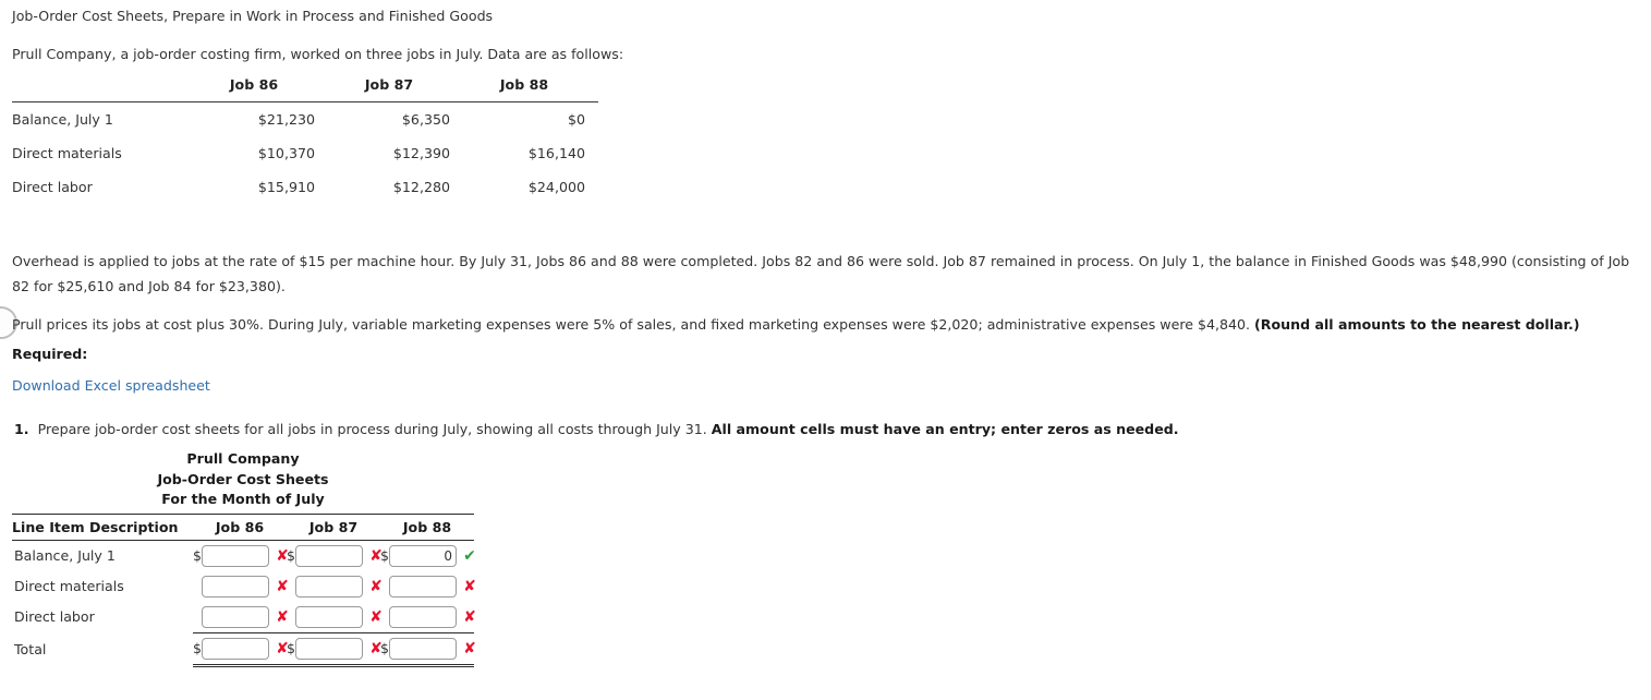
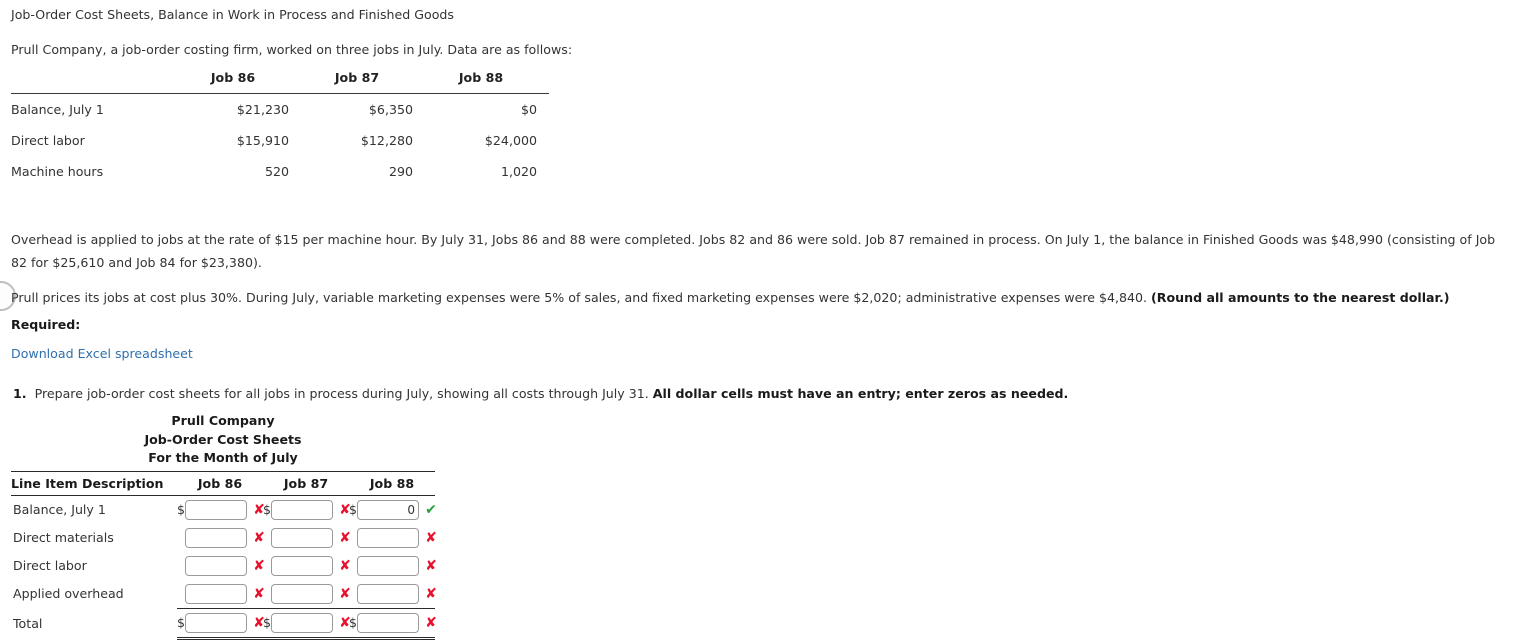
- Job-Order Cost Sheets, Prepare in Work in Process and Finished Goods
+ Job-Order Cost Sheets, Balance in Work in Process and Finished Goods
  Prull Company, a job-order costing firm, worked on three jobs in July. Data are as follows:
  	Job 86	Job 87	Job 88
  Balance, July 1	$21,230	$6,350	$0
- Direct materials	$10,370	$12,390	$16,140
  Direct labor	$15,910	$12,280	$24,000
+ Machine hours	520	290	1,020
  Overhead is applied to jobs at the rate of $15 per machine hour. By July 31, Jobs 86 and 88 were completed. Jobs 82 and 86 were sold. Job 87 remained in process. On July 1, the balance in Finished Goods was $48,990 (consisting of Job 82 for $25,610 and Job 84 for $23,380).
  Prull prices its jobs at cost plus 30%. During July, variable marketing expenses were 5% of sales, and fixed marketing expenses were $2,020; administrative expenses were $4,840. (Round all amounts to the nearest dollar.)
  Required:
  Download Excel spreadsheet
- 1. Prepare job-order cost sheets for all jobs in process during July, showing all costs through July 31. All amount cells must have an entry; enter zeros as needed.
+ 1. Prepare job-order cost sheets for all jobs in process during July, showing all costs through July 31. All dollar cells must have an entry; enter zeros as needed.
  Prull Company
  Job-Order Cost Sheets
  For the Month of July
  Line Item Description	Job 86	Job 87	Job 88
  Balance, July 1	$ ✘	$ ✘	$ 0 ✔
  Direct materials	✘	✘	✘
  Direct labor	✘	✘	✘
+ Applied overhead	✘	✘	✘
  Total	$ ✘	$ ✘	$ ✘
